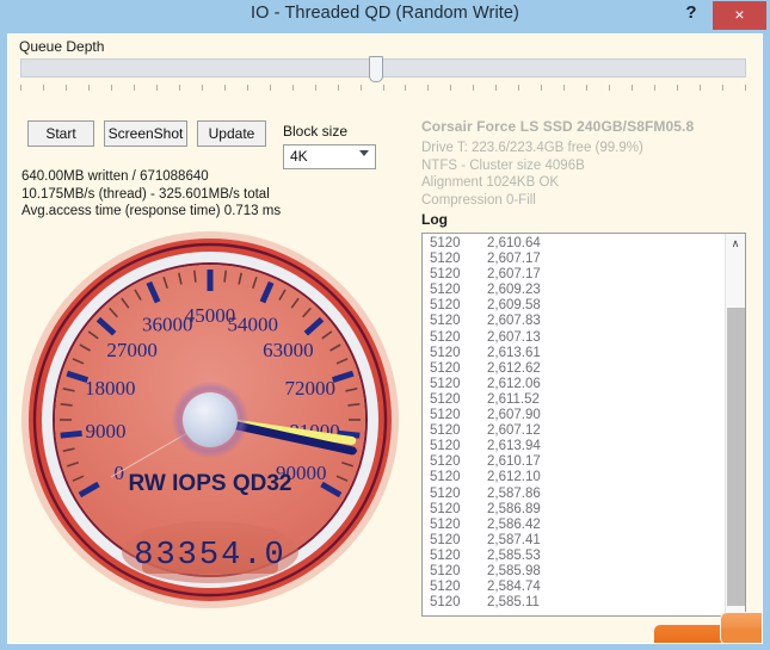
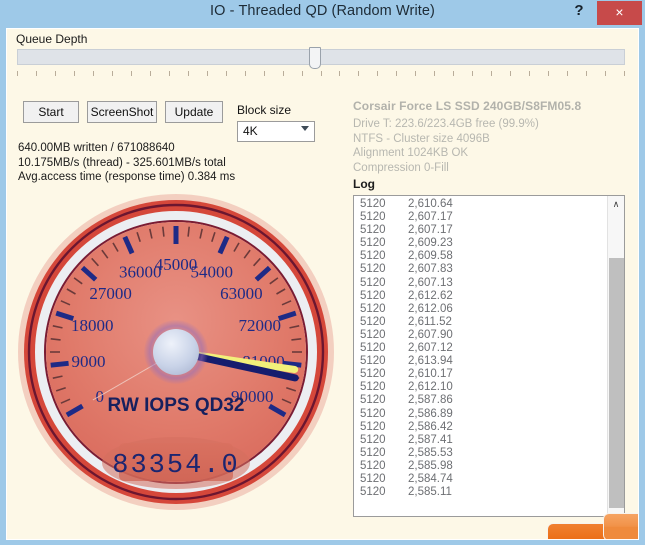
  IO - Threaded QD (Random Write)
  ?
  ×
  Queue Depth
  Start
  ScreenShot
  Update
  Block size
  4K
  640.00MB written / 671088640
  10.175MB/s (thread) - 325.601MB/s total
- Avg.access time (response time) 0.713 ms
+ Avg.access time (response time) 0.384 ms
  0
  9000
  18000
  27000
  36000
  45000
  54000
  63000
  72000
  90000
  RW IOPS QD32
  83354.0
  Corsair Force LS SSD 240GB/S8FM05.8
  Drive T: 223.6/223.4GB free (99.9%)
  NTFS - Cluster size 4096B
  Alignment 1024KB OK
  Compression 0-Fill
  Log
  5120 2,610.64
  5120 2,607.17
  5120 2,607.17
  5120 2,609.23
  5120 2,609.58
  5120 2,607.83
  5120 2,607.13
- 5120 2,613.61
  5120 2,612.62
  5120 2,612.06
  5120 2,611.52
  5120 2,607.90
  5120 2,607.12
  5120 2,613.94
  5120 2,610.17
  5120 2,612.10
  5120 2,587.86
  5120 2,586.89
  5120 2,586.42
  5120 2,587.41
  5120 2,585.53
  5120 2,585.98
  5120 2,584.74
  5120 2,585.11
  ∧
